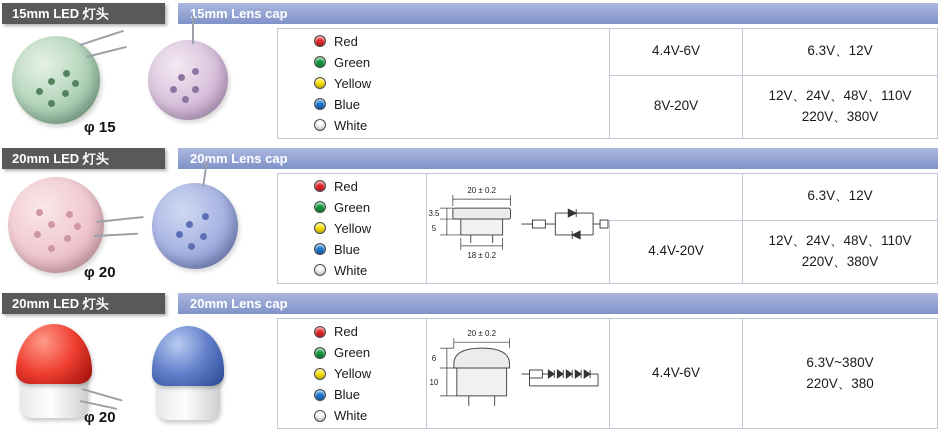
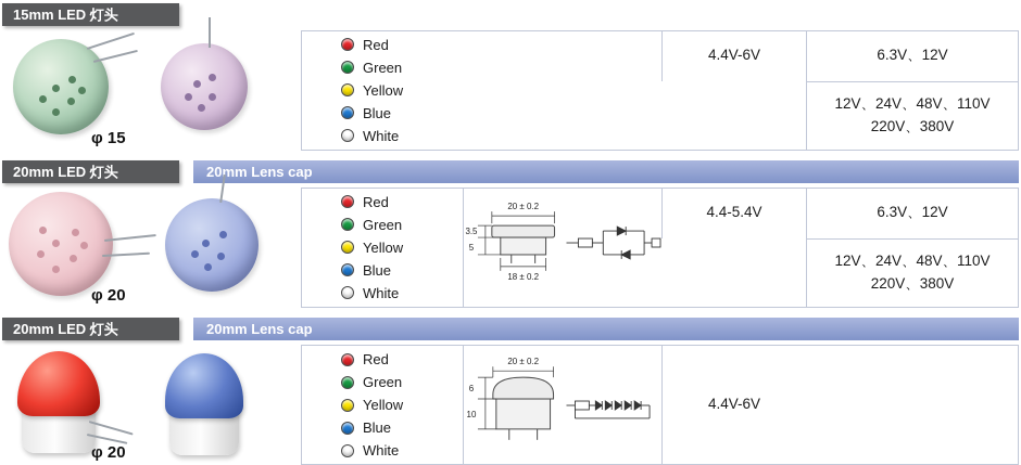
  15mm LED 灯头
- 15mm Lens cap
  φ 15
  Red
  Green
  Yellow
  Blue
  White
  4.4V-6V
  6.3V、12V
- 8V-20V
  12V、24V、48V、110V
  220V、380V
  20mm LED 灯头
  20mm Lens cap
  φ 20
  Red
  Green
  Yellow
  Blue
  White
  20 ± 0.2
  3.5
  5
  18 ± 0.2
+ 4.4-5.4V
  6.3V、12V
- 4.4V-20V
  12V、24V、48V、110V
  220V、380V
  20mm LED 灯头
  20mm Lens cap
  φ 20
  Red
  Green
  Yellow
  Blue
  White
  20 ± 0.2
  6
  10
  4.4V-6V
- 6.3V~380V
- 220V、380
